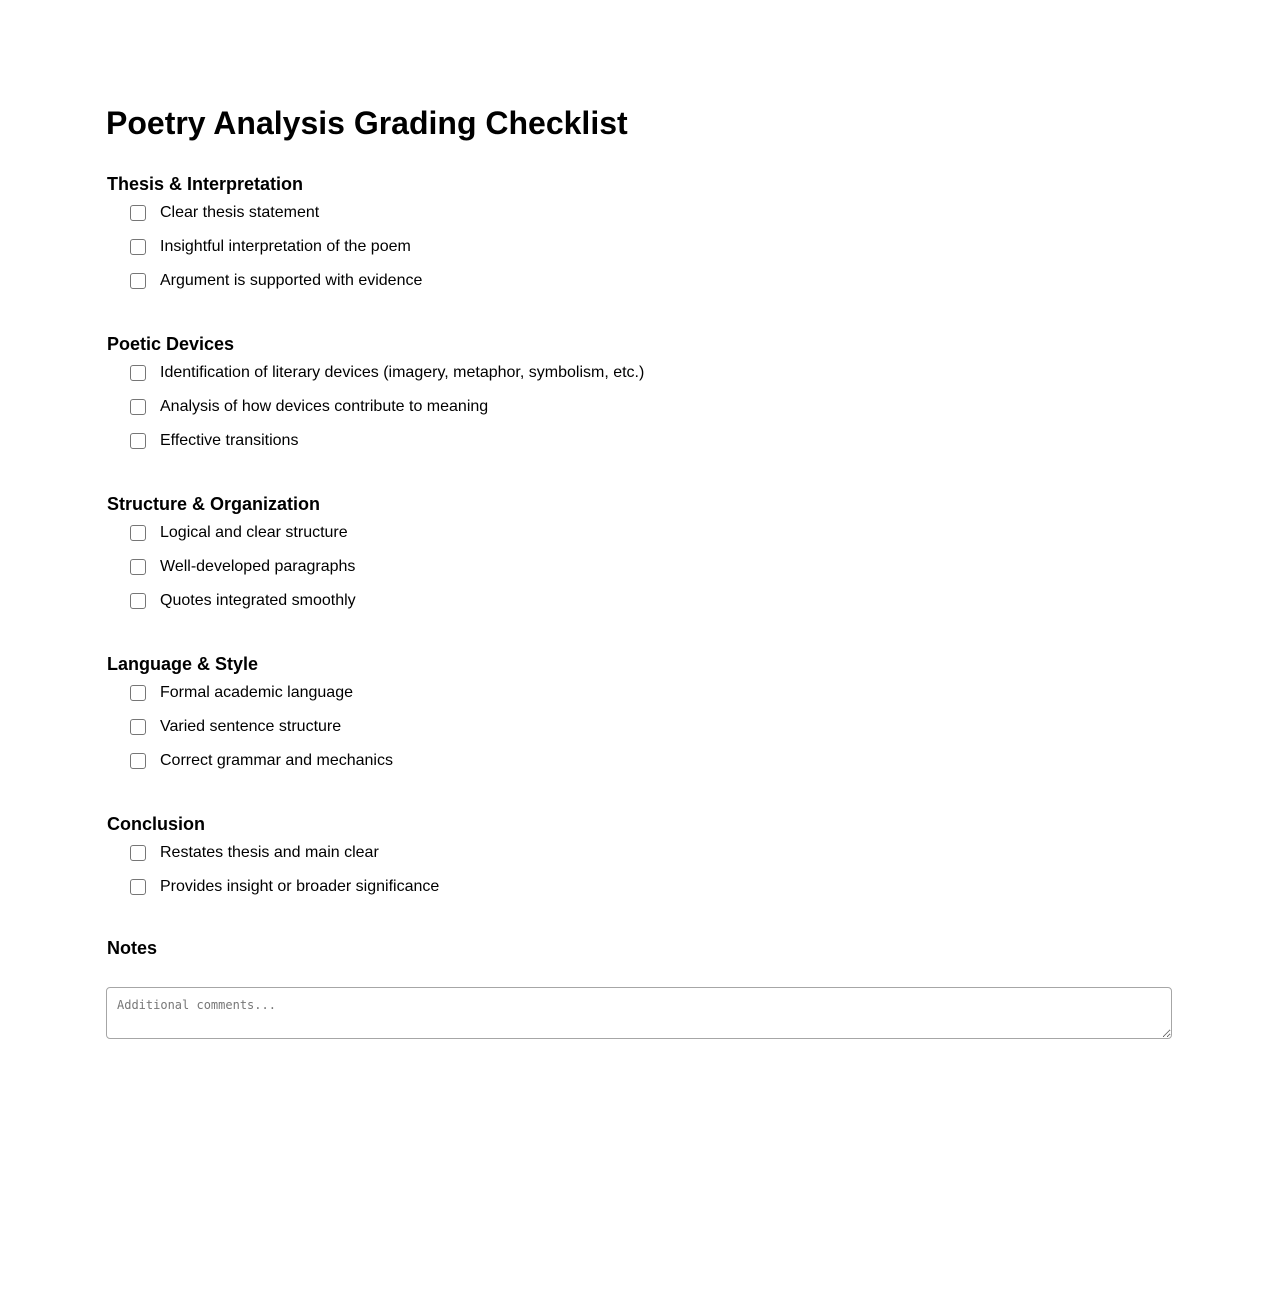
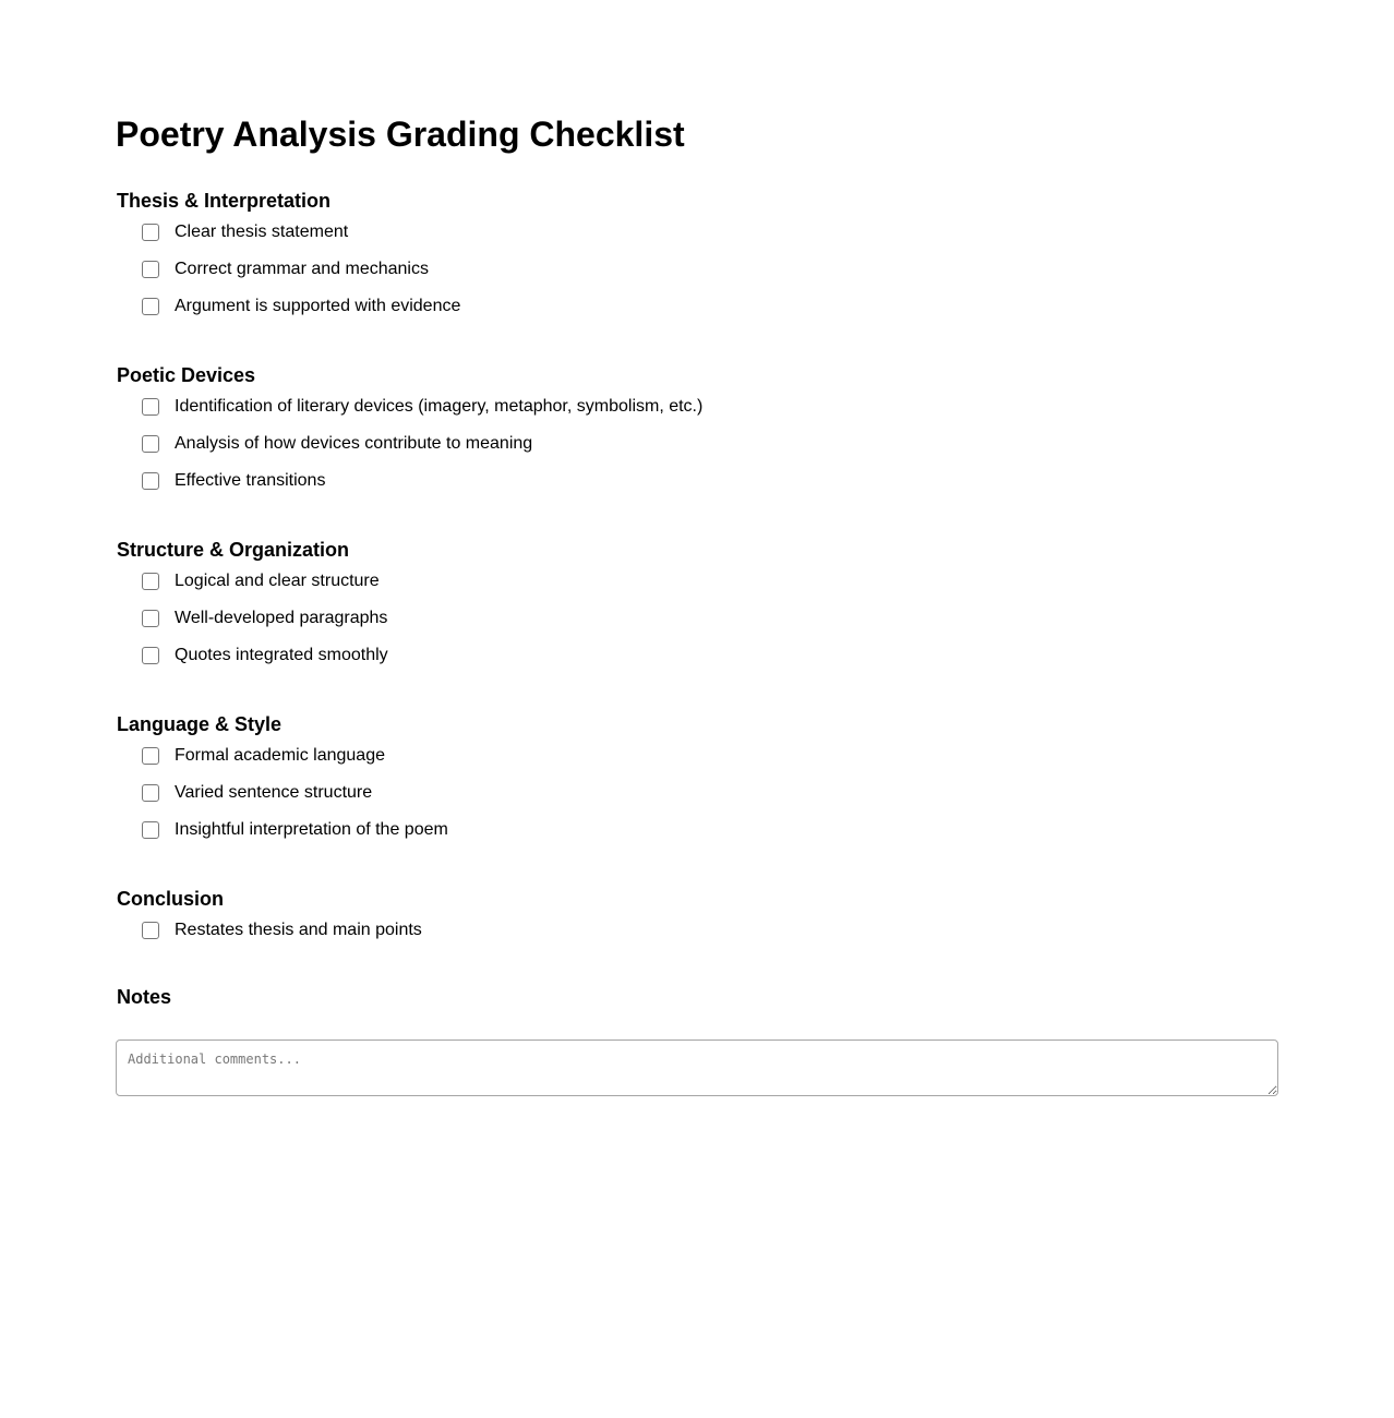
  Poetry Analysis Grading Checklist
  Thesis & Interpretation
  Clear thesis statement
- Insightful interpretation of the poem
+ Correct grammar and mechanics
  Argument is supported with evidence
  Poetic Devices
  Identification of literary devices (imagery, metaphor, symbolism, etc.)
  Analysis of how devices contribute to meaning
  Effective transitions
  Structure & Organization
  Logical and clear structure
  Well-developed paragraphs
  Quotes integrated smoothly
  Language & Style
  Formal academic language
  Varied sentence structure
- Correct grammar and mechanics
+ Insightful interpretation of the poem
  Conclusion
- Restates thesis and main clear
+ Restates thesis and main points
- Provides insight or broader significance
  Notes
  Additional comments...
